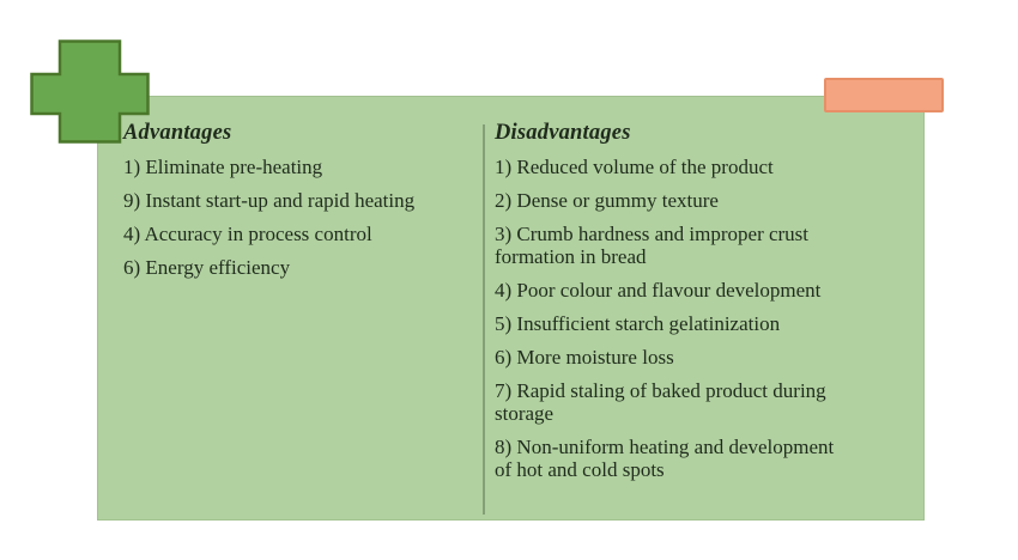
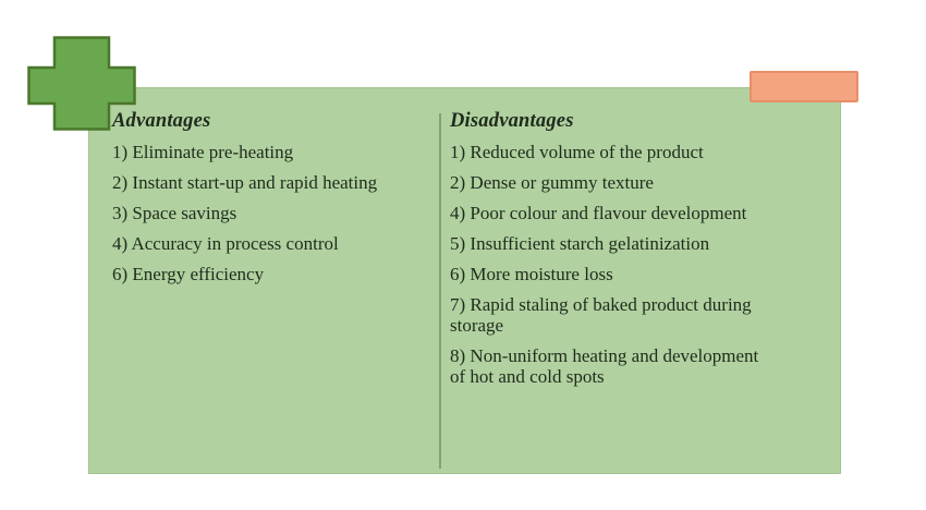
  Advantages
  1) Eliminate pre-heating
- 9) Instant start-up and rapid heating
+ 2) Instant start-up and rapid heating
+ 3) Space savings
  4) Accuracy in process control
  6) Energy efficiency
  Disadvantages
  1) Reduced volume of the product
  2) Dense or gummy texture
- 3) Crumb hardness and improper crust
- formation in bread
  4) Poor colour and flavour development
  5) Insufficient starch gelatinization
  6) More moisture loss
  7) Rapid staling of baked product during
  storage
  8) Non-uniform heating and development
  of hot and cold spots
